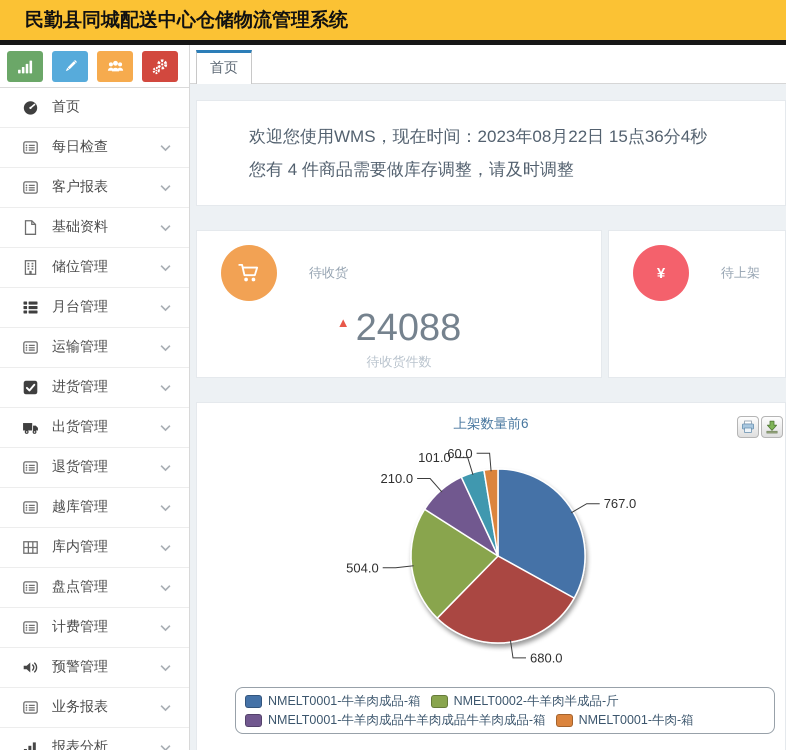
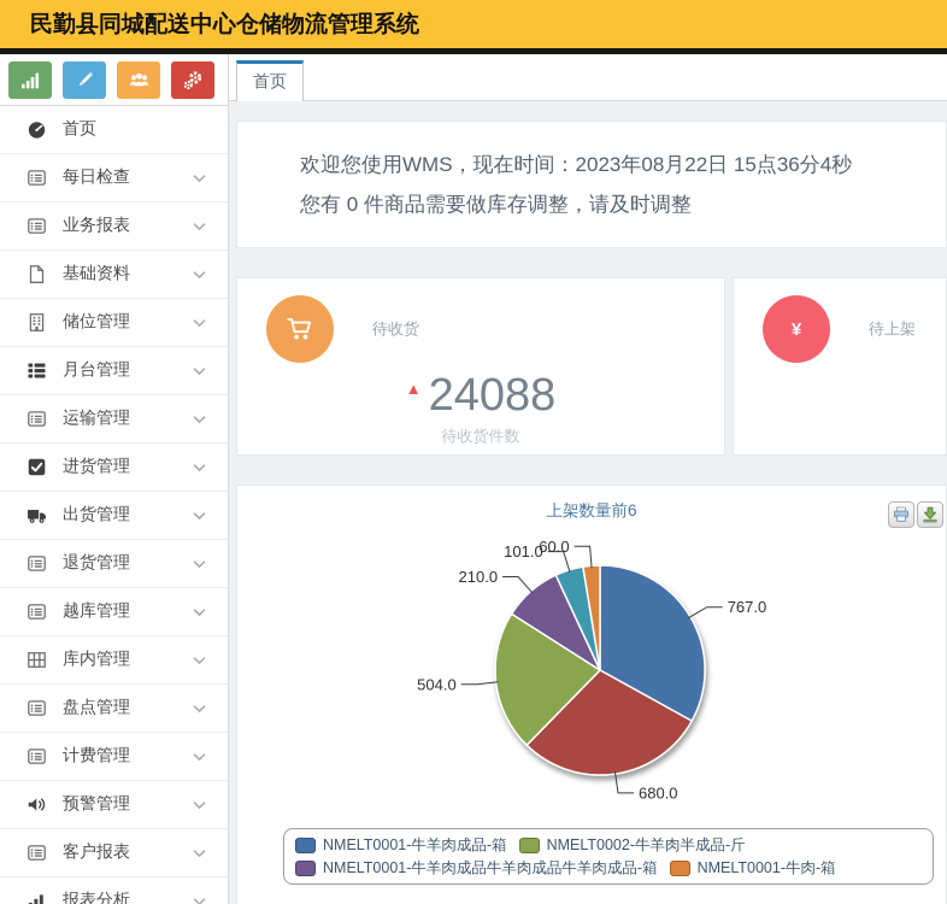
  民勤县同城配送中心仓储物流管理系统
  首页
  每日检查
- 客户报表
+ 业务报表
  基础资料
  储位管理
  月台管理
  运输管理
  进货管理
  出货管理
  退货管理
  越库管理
  库内管理
  盘点管理
  计费管理
  预警管理
- 业务报表
+ 客户报表
  报表分析
  首页
  欢迎您使用WMS，现在时间：2023年08月22日 15点36分4秒
- 您有 4 件商品需要做库存调整，请及时调整
+ 您有 0 件商品需要做库存调整，请及时调整
  待收货
  ▲ 24088
  待收货件数
  ¥
  待上架
  上架数量前6
  767.0
  680.0
  504.0
  210.0
  101.0
  60.0
  NMELT0001-牛羊肉成品-箱
  NMELT0002-牛羊肉半成品-斤
  NMELT0001-牛羊肉成品牛羊肉成品牛羊肉成品-箱
  NMELT0001-牛肉-箱
